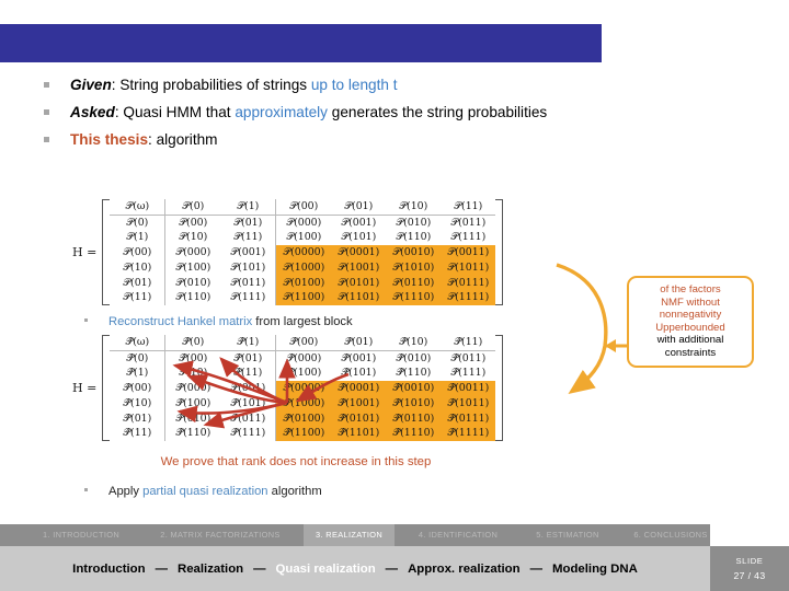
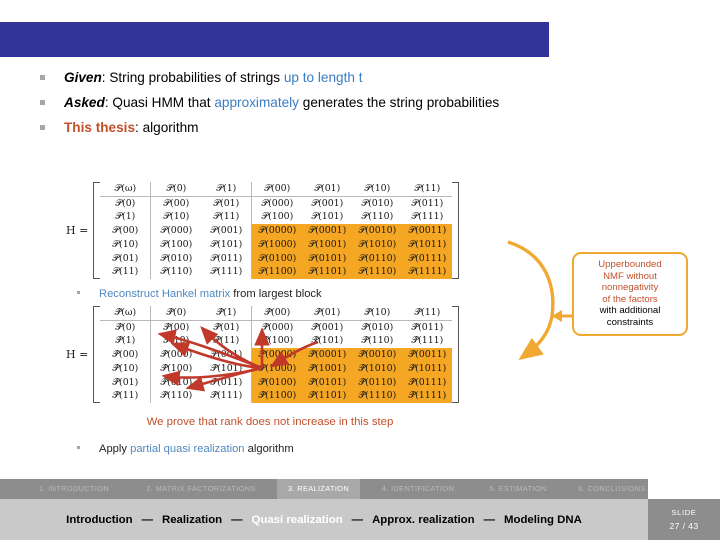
  Given: String probabilities of strings up to length t
  Asked: Quasi HMM that approximately generates the string probabilities
  This thesis: algorithm
  H =
  𝒫(ω)	𝒫(0)	𝒫(1)	𝒫(00)	𝒫(01)	𝒫(10)	𝒫(11)
  𝒫(0)	𝒫(00)	𝒫(01)	𝒫(000)	𝒫(001)	𝒫(010)	𝒫(011)
  𝒫(1)	𝒫(10)	𝒫(11)	𝒫(100)	𝒫(101)	𝒫(110)	𝒫(111)
  𝒫(00)	𝒫(000)	𝒫(001)	𝒫(0000)	𝒫(0001)	𝒫(0010)	𝒫(0011)
  𝒫(10)	𝒫(100)	𝒫(101)	𝒫(1000)	𝒫(1001)	𝒫(1010)	𝒫(1011)
  𝒫(01)	𝒫(010)	𝒫(011)	𝒫(0100)	𝒫(0101)	𝒫(0110)	𝒫(0111)
  𝒫(11)	𝒫(110)	𝒫(111)	𝒫(1100)	𝒫(1101)	𝒫(1110)	𝒫(1111)
  Reconstruct Hankel matrix from largest block
  H =
  𝒫̂(ω)	𝒫̂(0)	𝒫̂(1)	𝒫̂(00)	𝒫̂(01)	𝒫̂(10)	𝒫̂(11)
  𝒫̂(0)	𝒫̂(00)	𝒫̂(01)	𝒫̂(000)	𝒫̂(001)	𝒫̂(010)	𝒫̂(011)
  𝒫̂(1)	𝒫̂(1	(11)	𝒫̂(100)	𝒫̂(101)	𝒫̂(110)	𝒫̂(111)
  𝒫̂(00)	𝒫̂(000)	𝒫̂()	(000)	𝒫̂(0001)	𝒫̂(0010)	𝒫̂(0011)
  𝒫̂(10)	𝒫̂(100)	𝒫̂(101)	(1000)	𝒫̂(1001)	𝒫̂(1010)	𝒫̂(1011)
  𝒫̂(01)	𝒫̂(010)	(011)	𝒫̂(0100)	𝒫̂(0101)	𝒫̂(0110)	𝒫̂(0111)
  𝒫̂(11)	𝒫̂(110)	𝒫̂(111)	𝒫̂(1100)	𝒫̂(1101)	𝒫̂(1110)	𝒫̂(1111)
- of the factors
+ Upperbounded
  NMF without
  nonnegativity
- Upperbounded
+ of the factors
  with additional
  constraints
  We prove that rank does not increase in this step
  Apply partial quasi realization algorithm
  1. INTRODUCTION
  2. MATRIX FACTORIZATIONS
  3. REALIZATION
  4. IDENTIFICATION
  5. ESTIMATION
  6. CONCLUSIONS
  Introduction
  —
  Realization
  —
  Quasi realization
  —
  Approx. realization
  —
  Modeling DNA
  SLIDE
  27 / 43
